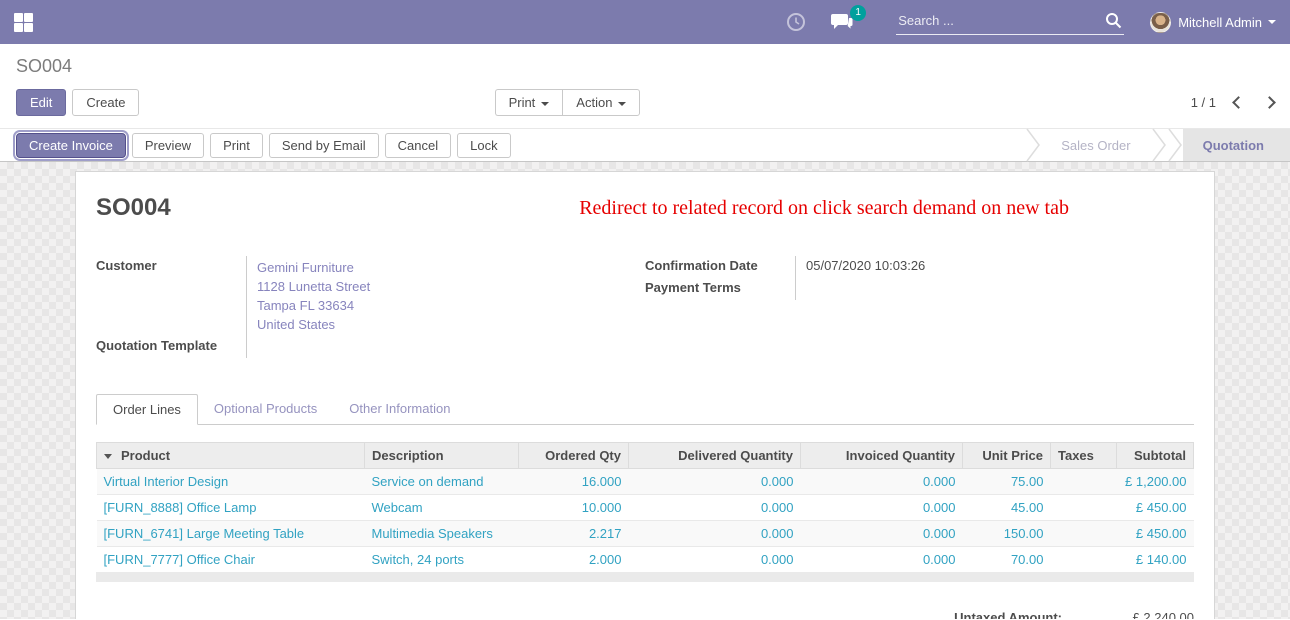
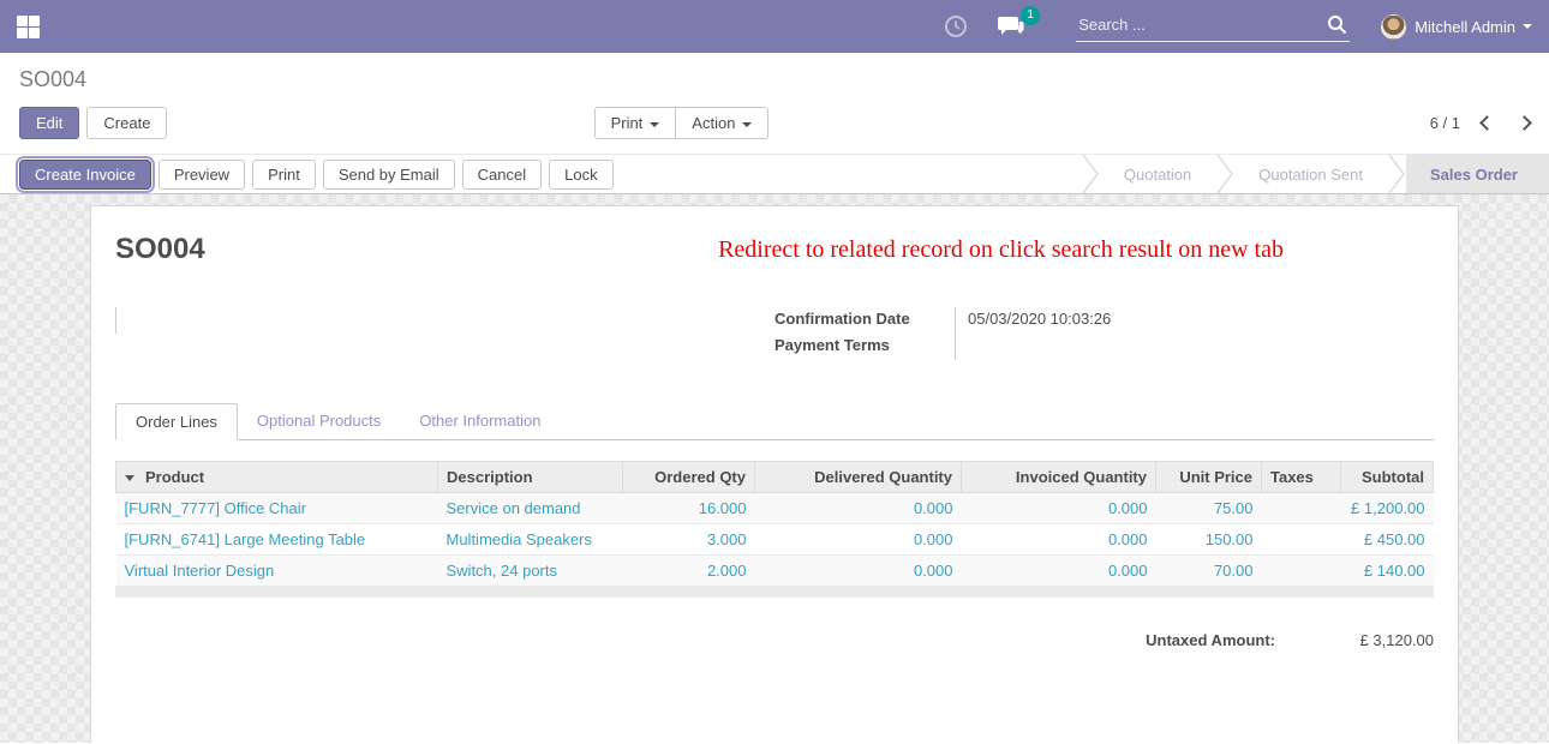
  1
  Search ...
  Mitchell Admin
  SO004
  Edit
  Create
  Print
  Action
- 1 / 1
+ 6 / 1
  Create Invoice
  Preview
  Print
  Send by Email
  Cancel
  Lock
- Sales Order
+ Quotation
+ Quotation Sent
- Quotation
+ Sales Order
  SO004
- Redirect to related record on click search demand on new tab
+ Redirect to related record on click search result on new tab
- Customer
- Gemini Furniture
- 1128 Lunetta Street
- Tampa FL 33634
- United States
- Quotation Template
  Confirmation Date
- 05/07/2020 10:03:26
+ 05/03/2020 10:03:26
  Payment Terms
  Order Lines
  Optional Products
  Other Information
  Product	Description	Ordered Qty	Delivered Quantity	Invoiced Quantity	Unit Price	Taxes	Subtotal
- Virtual Interior Design	Service on demand	16.000	0.000	0.000	75.00		£ 1,200.00
+ [FURN_7777] Office Chair	Service on demand	16.000	0.000	0.000	75.00		£ 1,200.00
- [FURN_8888] Office Lamp	Webcam	10.000	0.000	0.000	45.00		£ 450.00
- [FURN_6741] Large Meeting Table	Multimedia Speakers	2.217	0.000	0.000	150.00		£ 450.00
+ [FURN_6741] Large Meeting Table	Multimedia Speakers	3.000	0.000	0.000	150.00		£ 450.00
- [FURN_7777] Office Chair	Switch, 24 ports	2.000	0.000	0.000	70.00		£ 140.00
+ Virtual Interior Design	Switch, 24 ports	2.000	0.000	0.000	70.00		£ 140.00
  Untaxed Amount:
- £ 2,240.00
+ £ 3,120.00
